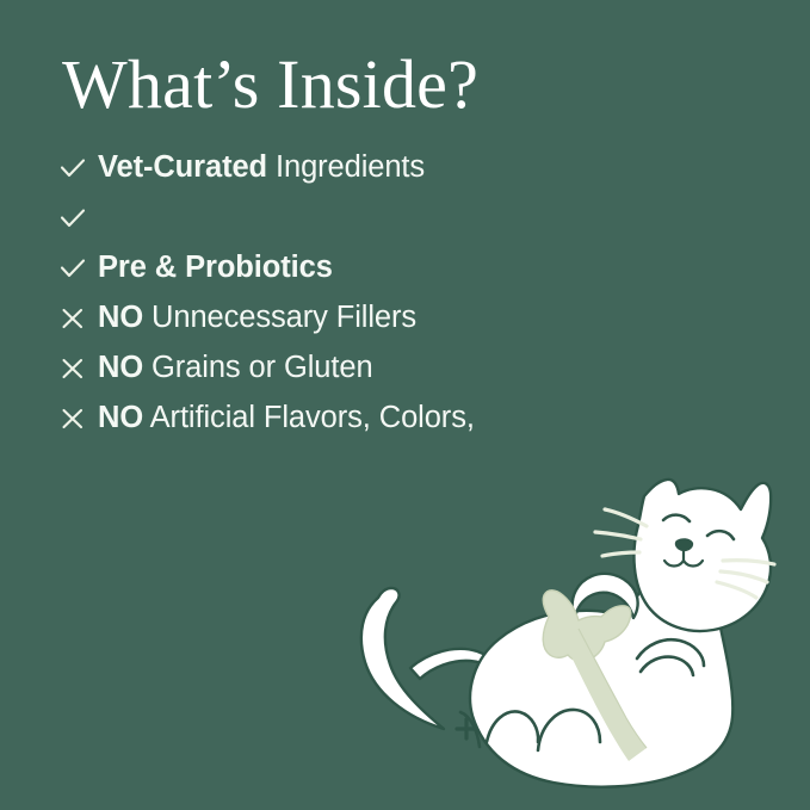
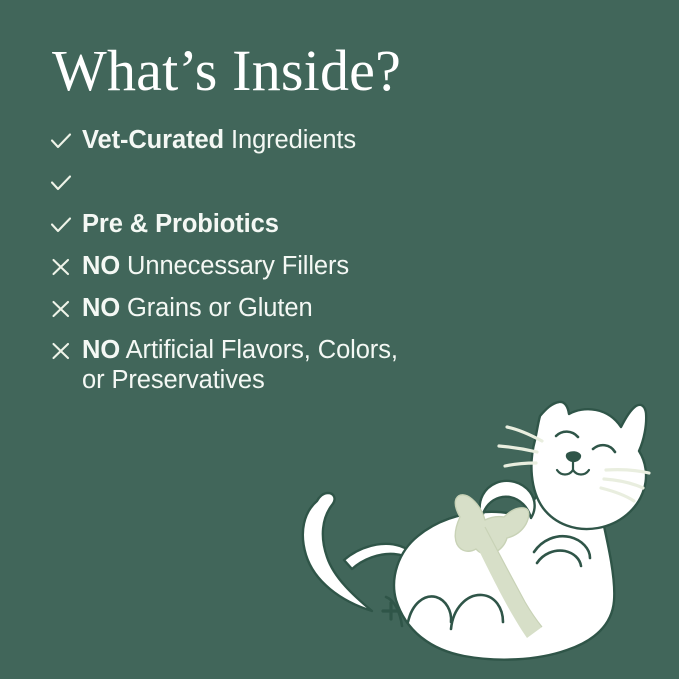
  What’s Inside?
  Vet-Curated Ingredients
  Pre & Probiotics
  NO Unnecessary Fillers
  NO Grains or Gluten
  NO Artificial Flavors, Colors,
+ or Preservatives
